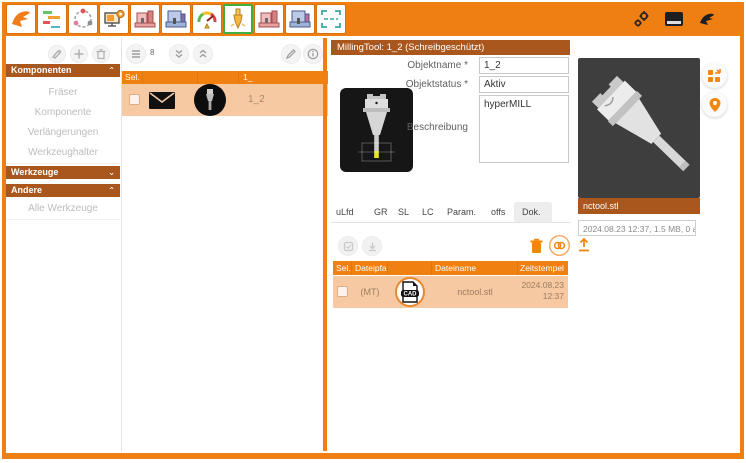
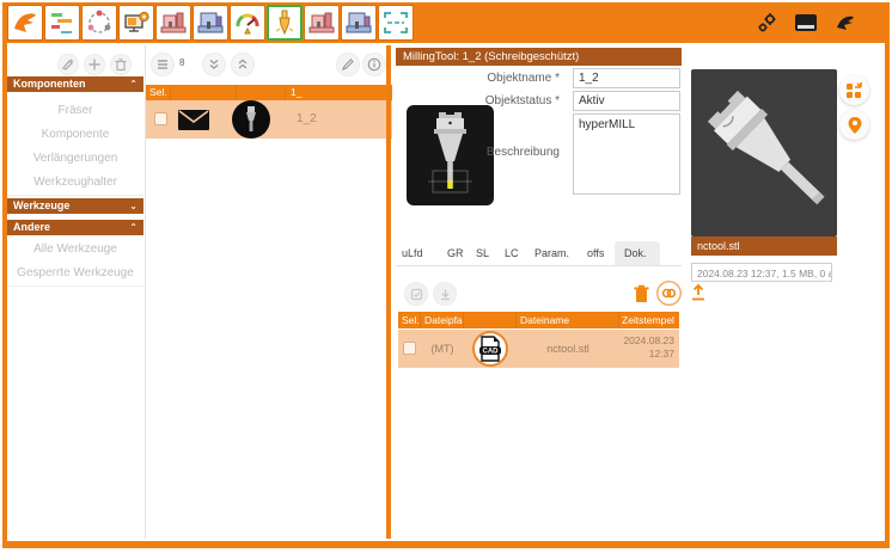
  Komponenten
  ⌃
  Fräser
  Komponente
  Verlängerungen
  Werkzeughalter
  Werkzeuge
  ⌄
  Andere
  ⌃
  Alle Werkzeuge
+ Gesperrte Werkzeuge
  8
  Sel.
  1_
  1_2
  MillingTool: 1_2 (Schreibgeschützt)
  Objektname *
  1_2
  Objektstatus *
  Aktiv
  Beschreibung
  hyperMILL
  uLfd
  GR
  SL
  LC
  Param.
  offs
  Dok.
  Sel.
  Dateipfa
  Dateiname
  Zeitstempel
  (MT)
  nctool.stl
  2024.08.23
  12:37
  nctool.stl
  2024.08.23 12:37, 1.5 MB, 0 a
